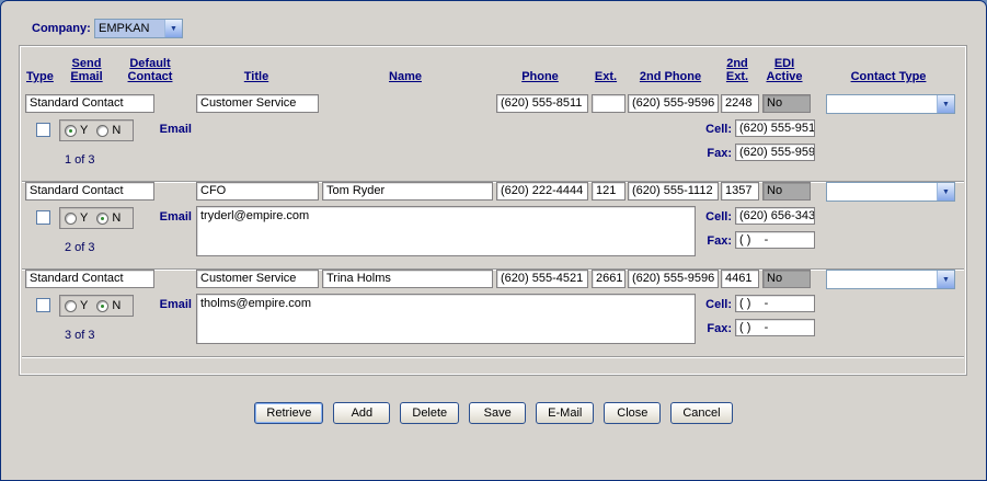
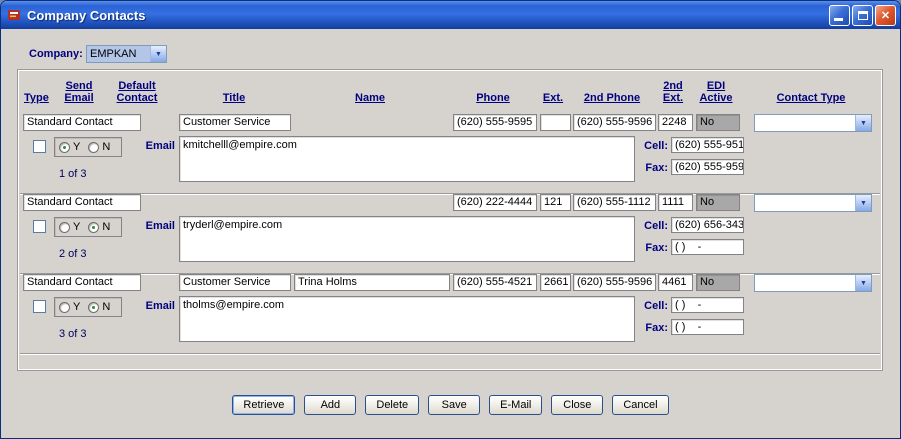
+ Company Contacts
+ ✕
  Company:
  EMPKAN
  Type
  Send
  Email
  Default
  Contact
  Title
  Name
  Phone
  Ext.
  2nd Phone
  2nd
  Ext.
  EDI
  Active
  Contact Type
  Standard Contact
  Customer Service
- (620) 555-8511
+ (620) 555-9595
  (620) 555-9596
  2248
  No
  Y
  N
  Email
+ kmitchelll@empire.com
  Cell:
  (620) 555-951
  Fax:
  (620) 555-959
  1 of 3
  Standard Contact
- CFO
- Tom Ryder
  (620) 222-4444
  121
  (620) 555-1112
- 1357
+ 1111
  No
  Y
  N
  Email
  tryderl@empire.com
  Cell:
  (620) 656-343
  Fax:
  ( ) -
  2 of 3
  Standard Contact
  Customer Service
  Trina Holms
  (620) 555-4521
  2661
  (620) 555-9596
  4461
  No
  Y
  N
  Email
  tholms@empire.com
  Cell:
  ( ) -
  Fax:
  ( ) -
  3 of 3
  Retrieve
  Add
  Delete
  Save
  E-Mail
  Close
  Cancel
